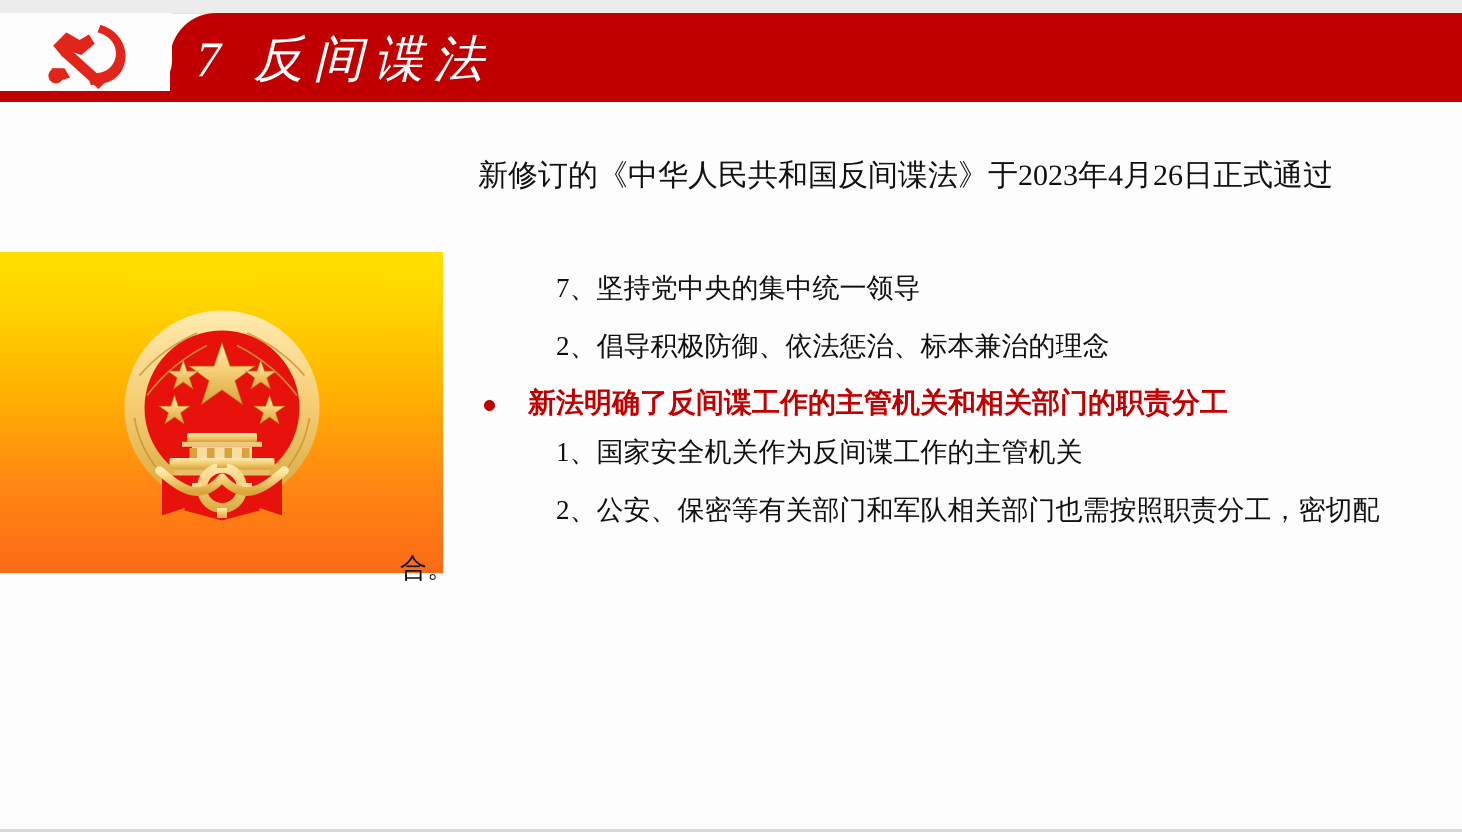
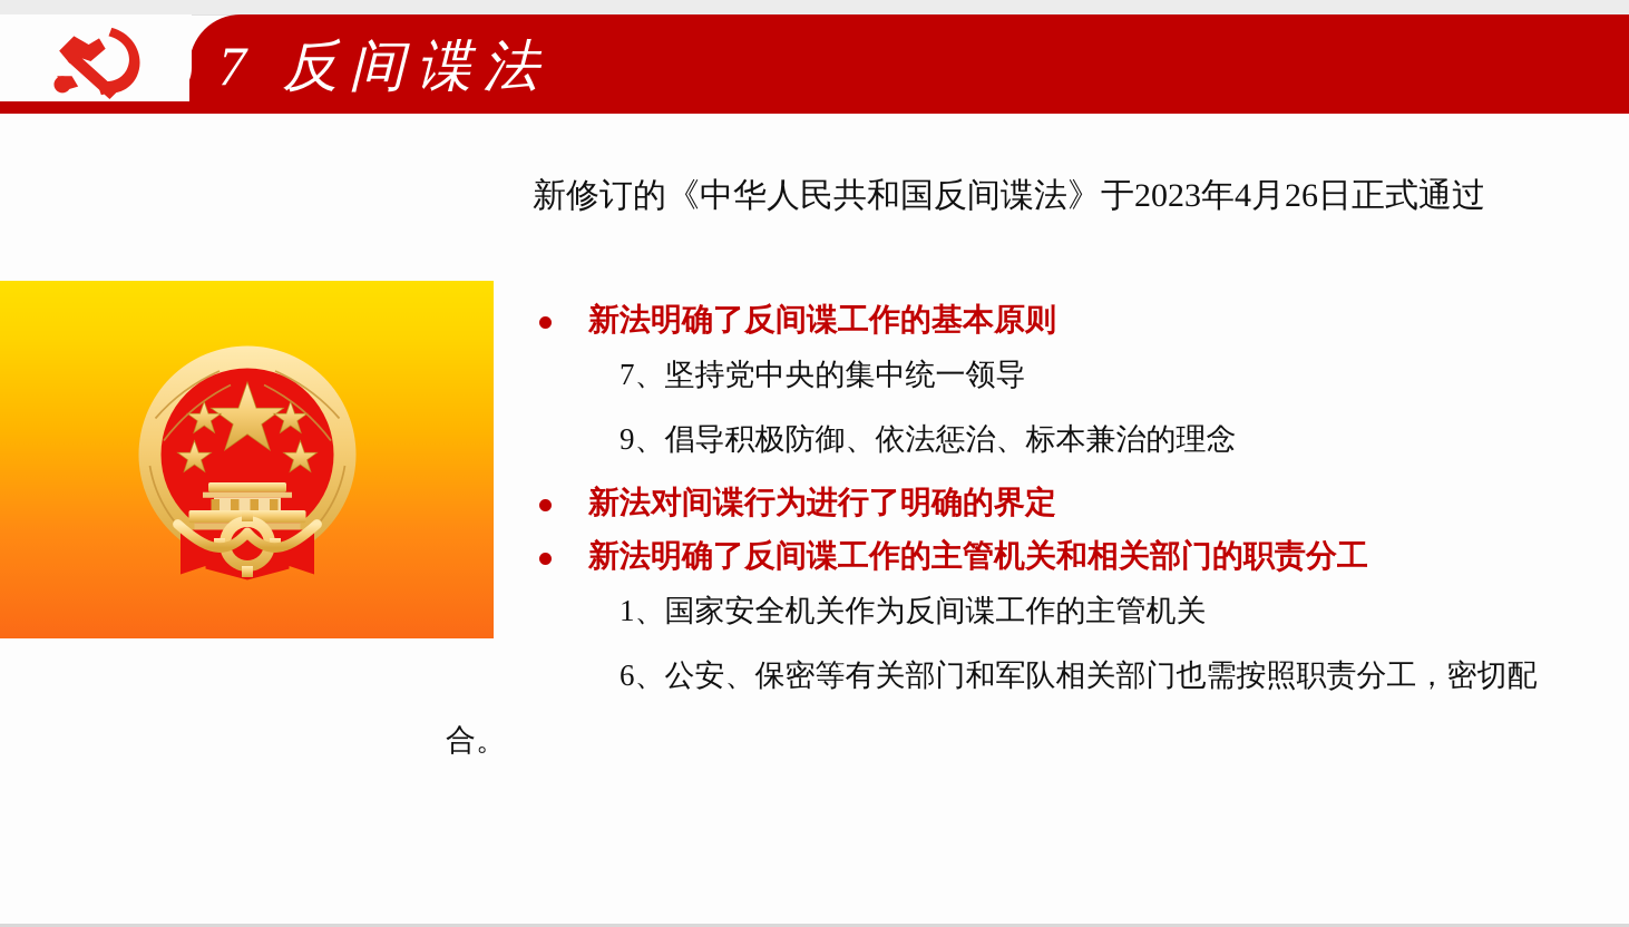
  7 反间谍法
  新修订的《中华人民共和国反间谍法》于2023年4月26日正式通过
+ 新法明确了反间谍工作的基本原则
  7、坚持党中央的集中统一领导
- 2、倡导积极防御、依法惩治、标本兼治的理念
+ 9、倡导积极防御、依法惩治、标本兼治的理念
+ 新法对间谍行为进行了明确的界定
  新法明确了反间谍工作的主管机关和相关部门的职责分工
  1、国家安全机关作为反间谍工作的主管机关
- 2、公安、保密等有关部门和军队相关部门也需按照职责分工，密切配
+ 6、公安、保密等有关部门和军队相关部门也需按照职责分工，密切配
  合。
